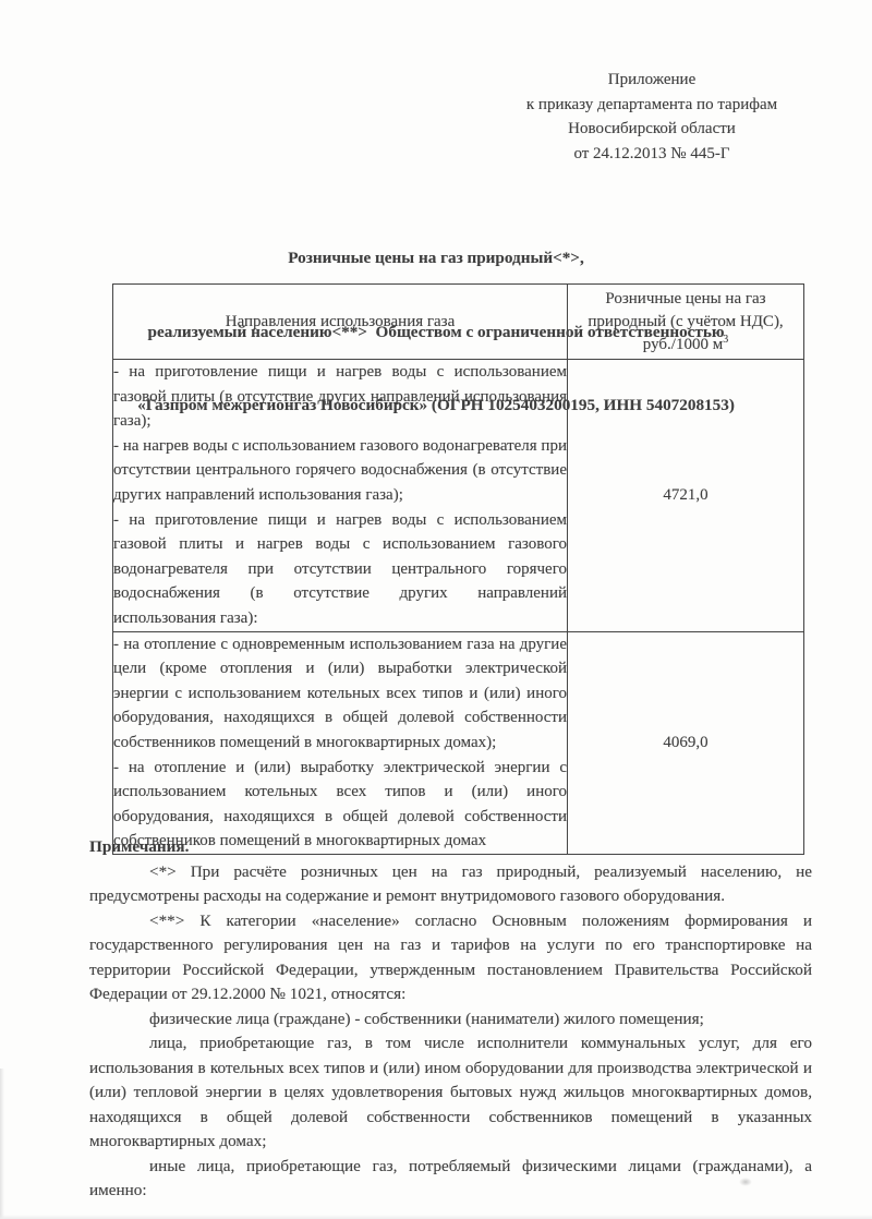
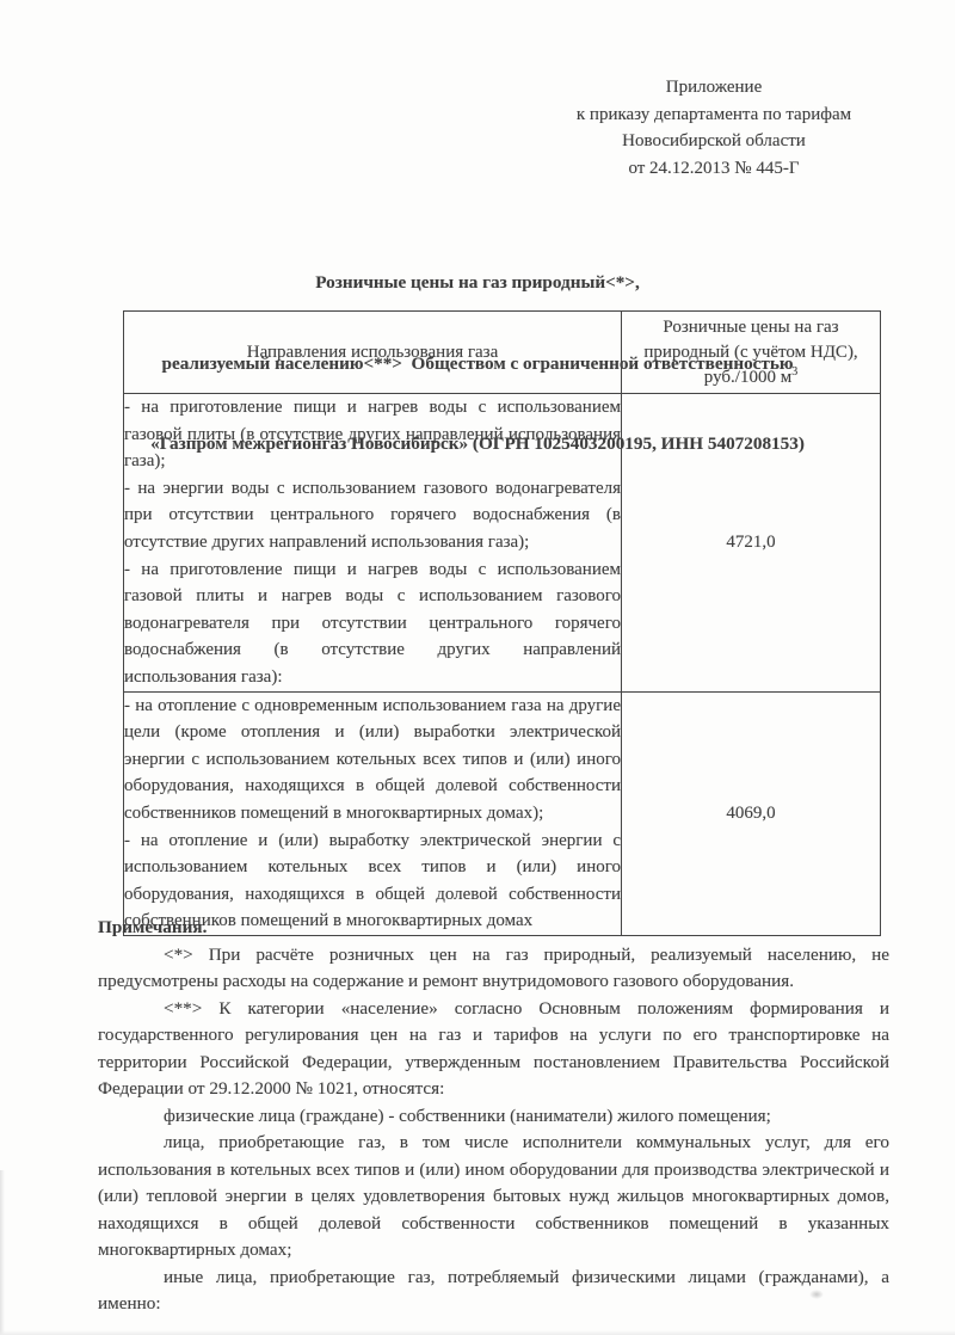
  Приложение
  к приказу департамента по тарифам
  Новосибирской области
  от 24.12.2013 № 445-Г
  Розничные цены на газ природный<*>,
  реализуемый населению<**> Обществом с ограниченной ответственностью
  «Газпром межрегионгаз Новосибирск» (ОГРН 1025403200195, ИНН 5407208153)
  Направления использования газа	Розничные цены на газ природный (с учётом НДС), руб./1000 м3
- - на приготовление пищи и нагрев воды с использованием газовой плиты (в отсутствие других направлений использования газа); - на нагрев воды с использованием газового водонагревателя при отсутствии центрального горячего водоснабжения (в отсутствие других направлений использования газа); - на приготовление пищи и нагрев воды с использованием газовой плиты и нагрев воды с использованием газового водонагревателя при отсутствии центрального горячего водоснабжения (в отсутствие других направлений использования газа):	4721,0
+ - на приготовление пищи и нагрев воды с использованием газовой плиты (в отсутствие других направлений использования газа); - на энергии воды с использованием газового водонагревателя при отсутствии центрального горячего водоснабжения (в отсутствие других направлений использования газа); - на приготовление пищи и нагрев воды с использованием газовой плиты и нагрев воды с использованием газового водонагревателя при отсутствии центрального горячего водоснабжения (в отсутствие других направлений использования газа):	4721,0
  - на отопление с одновременным использованием газа на другие цели (кроме отопления и (или) выработки электрической энергии с использованием котельных всех типов и (или) иного оборудования, находящихся в общей долевой собственности собственников помещений в многоквартирных домах); - на отопление и (или) выработку электрической энергии с использованием котельных всех типов и (или) иного оборудования, находящихся в общей долевой собственности собственников помещений в многоквартирных домах	4069,0
  Примечания.
  <*> При расчёте розничных цен на газ природный, реализуемый населению, не предусмотрены расходы на содержание и ремонт внутридомового газового оборудования.
  <**> К категории «население» согласно Основным положениям формирования и государственного регулирования цен на газ и тарифов на услуги по его транспортировке на территории Российской Федерации, утвержденным постановлением Правительства Российской Федерации от 29.12.2000 № 1021, относятся:
  физические лица (граждане) - собственники (наниматели) жилого помещения;
  лица, приобретающие газ, в том числе исполнители коммунальных услуг, для его использования в котельных всех типов и (или) ином оборудовании для производства электрической и (или) тепловой энергии в целях удовлетворения бытовых нужд жильцов многоквартирных домов, находящихся в общей долевой собственности собственников помещений в указанных многоквартирных домах;
  иные лица, приобретающие газ, потребляемый физическими лицами (гражданами), а именно:
